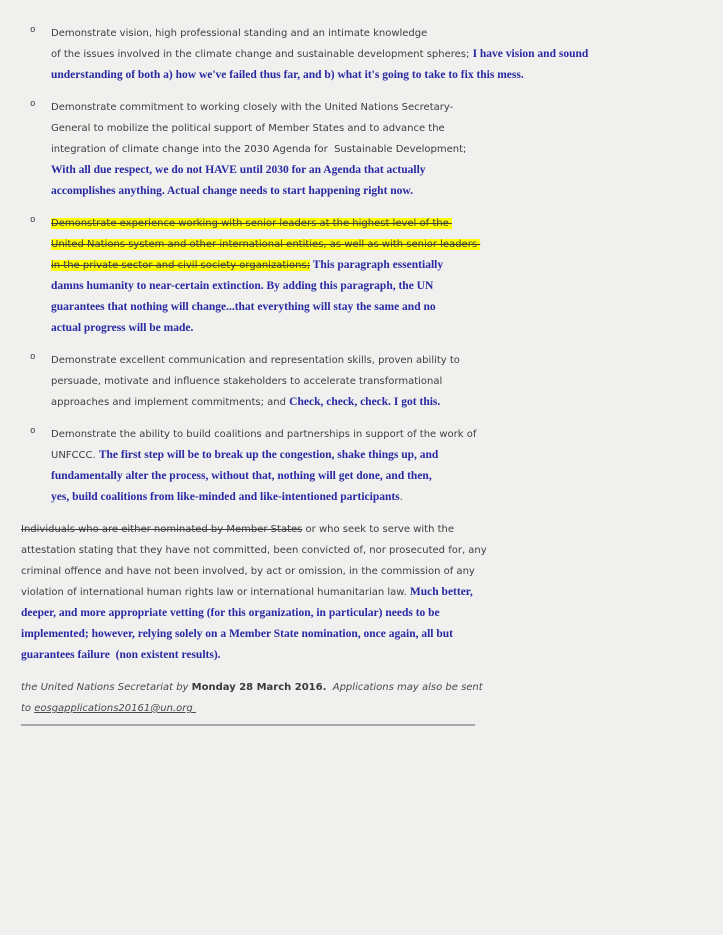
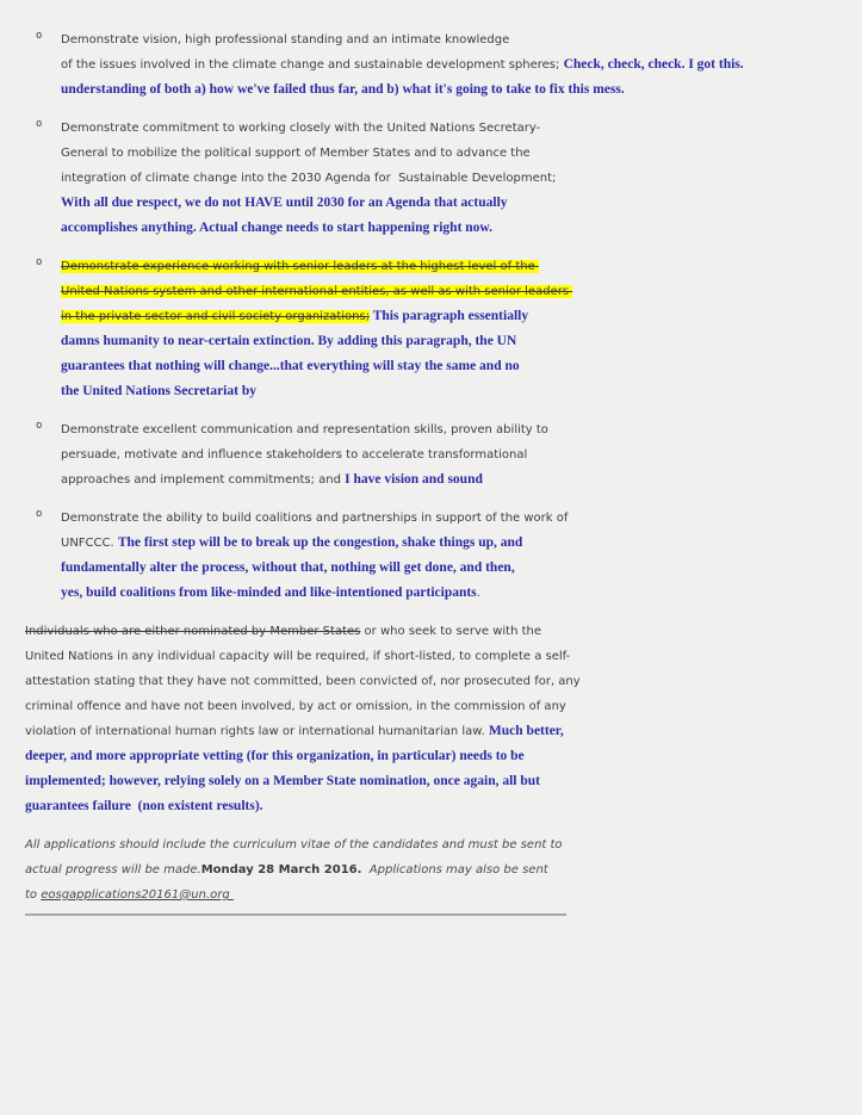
  o
  Demonstrate vision, high professional standing and an intimate knowledge
- of the issues involved in the climate change and sustainable development spheres; I have vision and sound
+ of the issues involved in the climate change and sustainable development spheres; Check, check, check. I got this.
  understanding of both a) how we've failed thus far, and b) what it's going to take to fix this mess.
  o
  Demonstrate commitment to working closely with the United Nations Secretary-
  General to mobilize the political support of Member States and to advance the
  integration of climate change into the 2030 Agenda for Sustainable Development;
  With all due respect, we do not HAVE until 2030 for an Agenda that actually
  accomplishes anything. Actual change needs to start happening right now.
  o
  Demonstrate experience working with senior leaders at the highest level of the
  United Nations system and other international entities, as well as with senior leaders
  in the private sector and civil society organizations; This paragraph essentially
  damns humanity to near-certain extinction. By adding this paragraph, the UN
  guarantees that nothing will change...that everything will stay the same and no
- actual progress will be made.
+ the United Nations Secretariat by
  o
  Demonstrate excellent communication and representation skills, proven ability to
  persuade, motivate and influence stakeholders to accelerate transformational
- approaches and implement commitments; and Check, check, check. I got this.
+ approaches and implement commitments; and I have vision and sound
  o
  Demonstrate the ability to build coalitions and partnerships in support of the work of
  UNFCCC. The first step will be to break up the congestion, shake things up, and
  fundamentally alter the process, without that, nothing will get done, and then,
  yes, build coalitions from like-minded and like-intentioned participants.
  Individuals who are either nominated by Member States or who seek to serve with the
+ United Nations in any individual capacity will be required, if short-listed, to complete a self-
  attestation stating that they have not committed, been convicted of, nor prosecuted for, any
  criminal offence and have not been involved, by act or omission, in the commission of any
  violation of international human rights law or international humanitarian law. Much better,
  deeper, and more appropriate vetting (for this organization, in particular) needs to be
  implemented; however, relying solely on a Member State nomination, once again, all but
  guarantees failure (non existent results).
+ All applications should include the curriculum vitae of the candidates and must be sent to
- the United Nations Secretariat by Monday 28 March 2016. Applications may also be sent
+ actual progress will be made.Monday 28 March 2016. Applications may also be sent
  to eosgapplications20161@un.org
